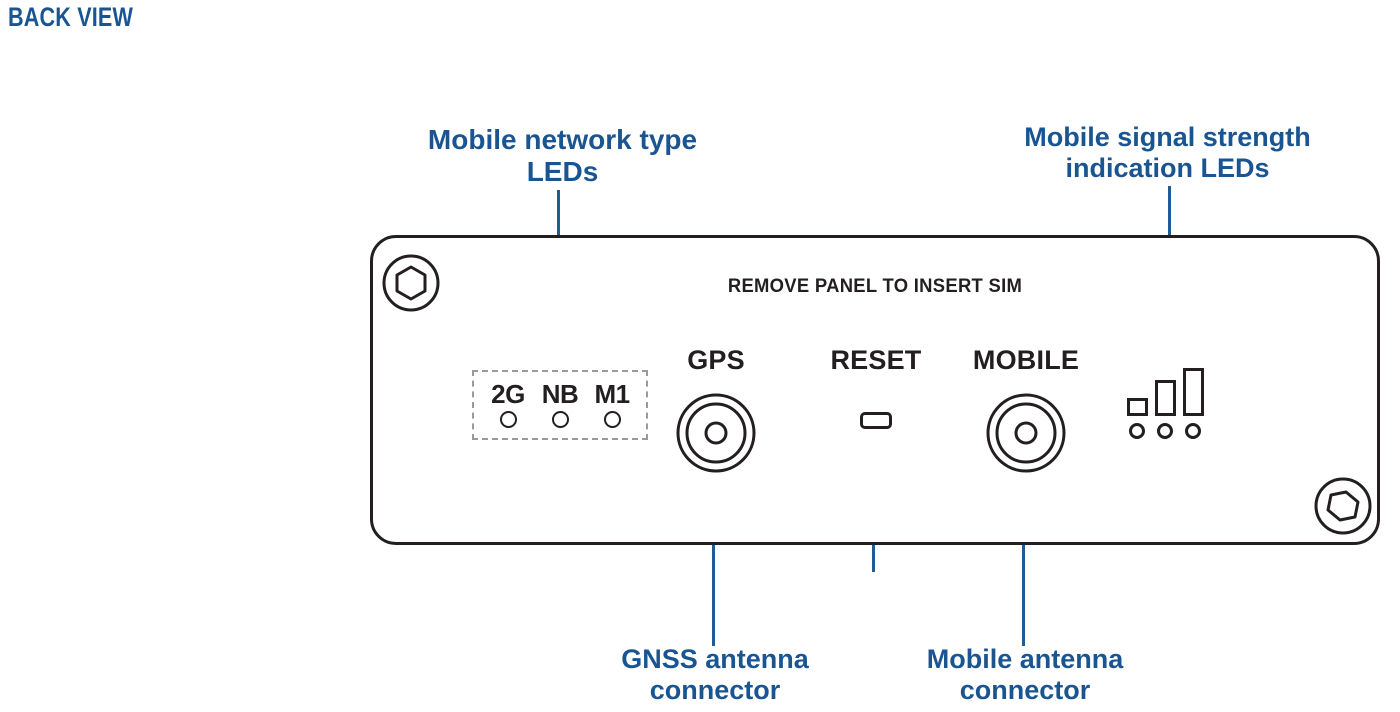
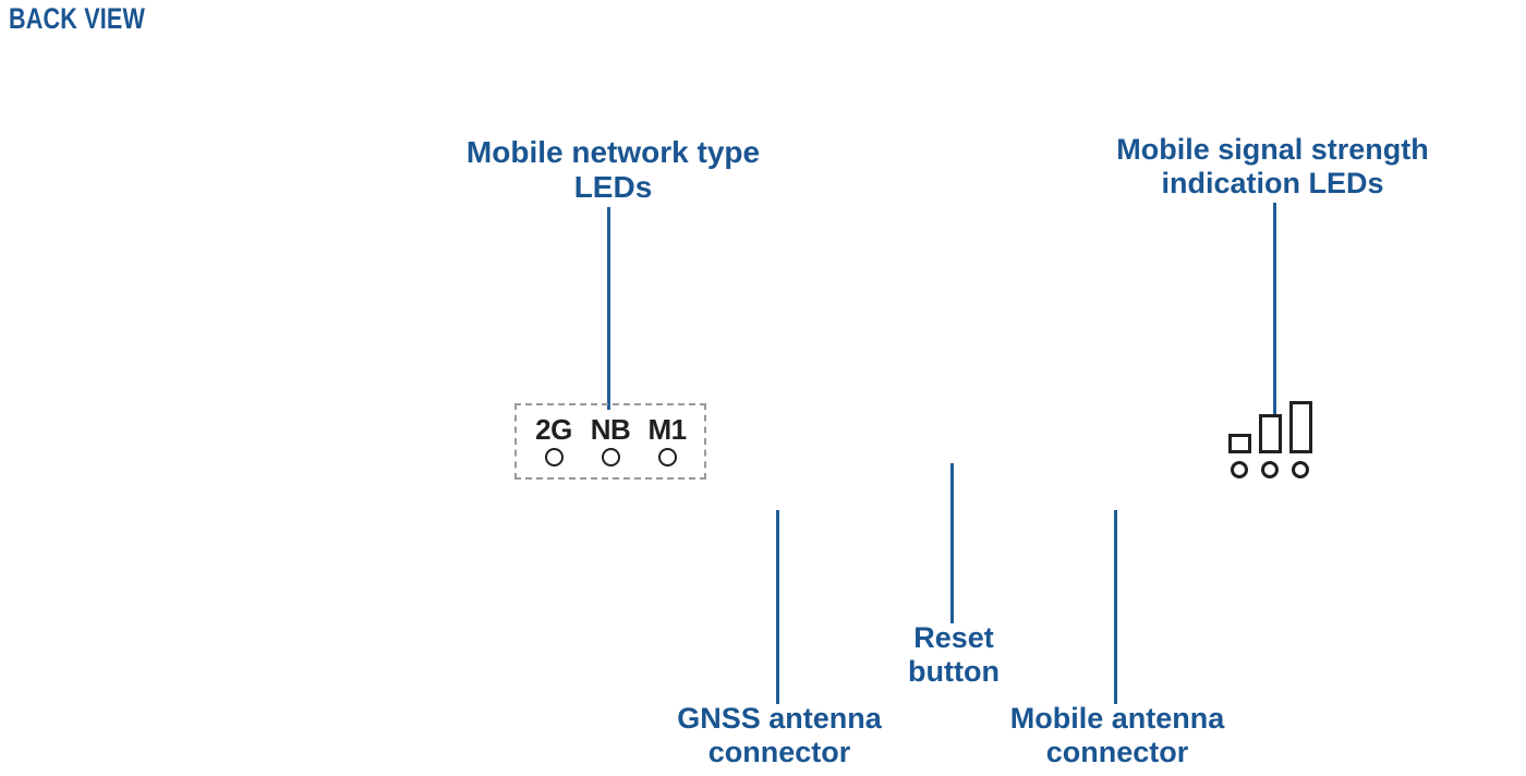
  BACK VIEW
  Mobile network type
  LEDs
  Mobile signal strength
  indication LEDs
  GNSS antenna
  connector
+ Reset
+ button
  Mobile antenna
  connector
- REMOVE PANEL TO INSERT SIM
- GPS
- RESET
- MOBILE
  2G
  NB
  M1
